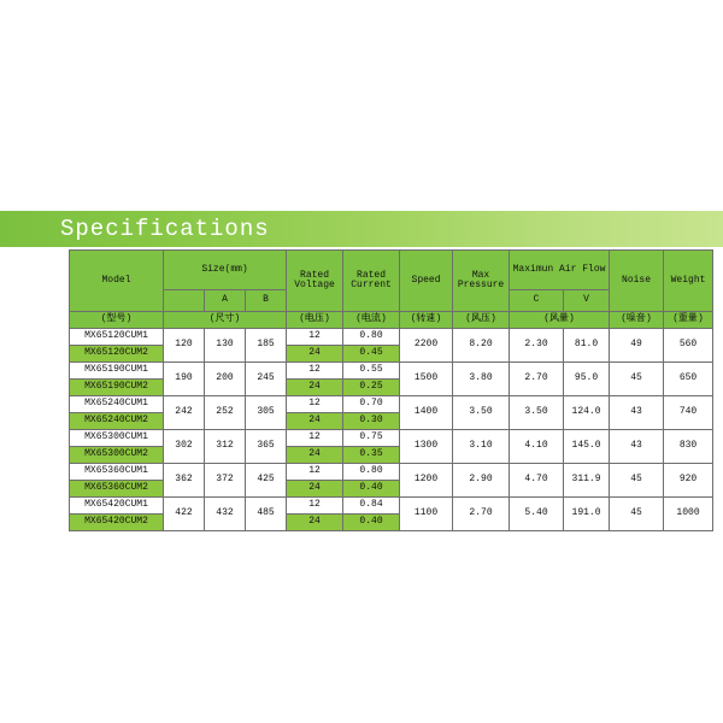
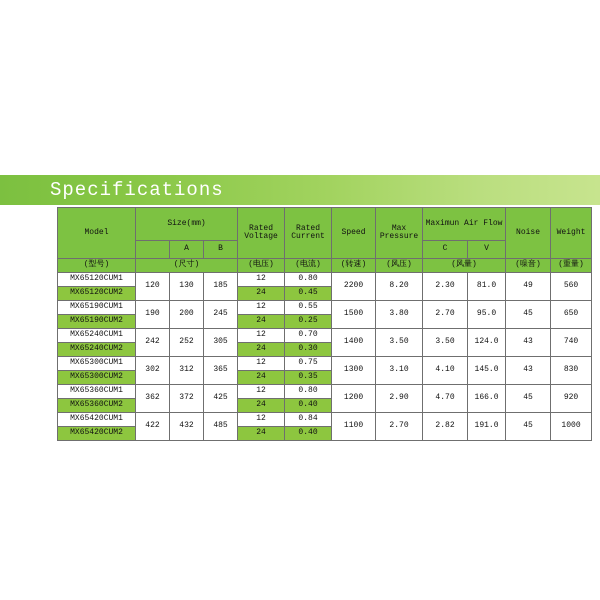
  Specifications
  Model	Size(mm)	Rated Voltage	Rated Current	Speed	Max Pressure	Maximun Air Flow	Noise	Weight
  (型号)	(尺寸)	(电压)	(电流)	(转速)	(风压)	(风量)	(噪音)	(重量)
  MX65120CUM1	120	130	185	12	0.80	2200	8.20	2.30	81.0	49	560
  MX65120CUM2	24	0.45
  MX65190CUM1	190	200	245	12	0.55	1500	3.80	2.70	95.0	45	650
  MX65190CUM2	24	0.25
  MX65240CUM1	242	252	305	12	0.70	1400	3.50	3.50	124.0	43	740
  MX65240CUM2	24	0.30
  MX65300CUM1	302	312	365	12	0.75	1300	3.10	4.10	145.0	43	830
  MX65300CUM2	24	0.35
- MX65360CUM1	362	372	425	12	0.80	1200	2.90	4.70	311.9	45	920
+ MX65360CUM1	362	372	425	12	0.80	1200	2.90	4.70	166.0	45	920
  MX65360CUM2	24	0.40
- MX65420CUM1	422	432	485	12	0.84	1100	2.70	5.40	191.0	45	1000
+ MX65420CUM1	422	432	485	12	0.84	1100	2.70	2.82	191.0	45	1000
  MX65420CUM2	24	0.40
